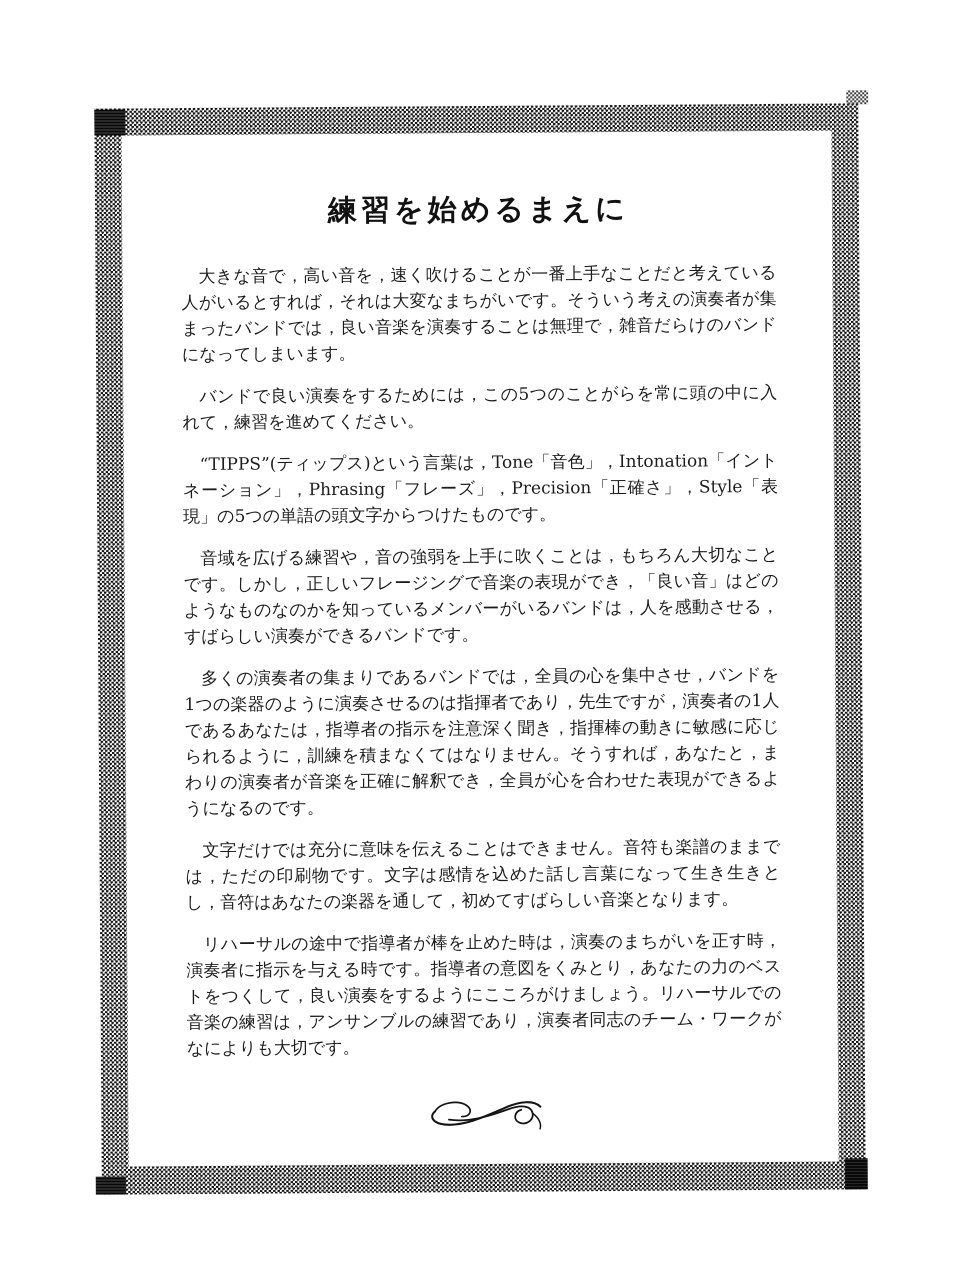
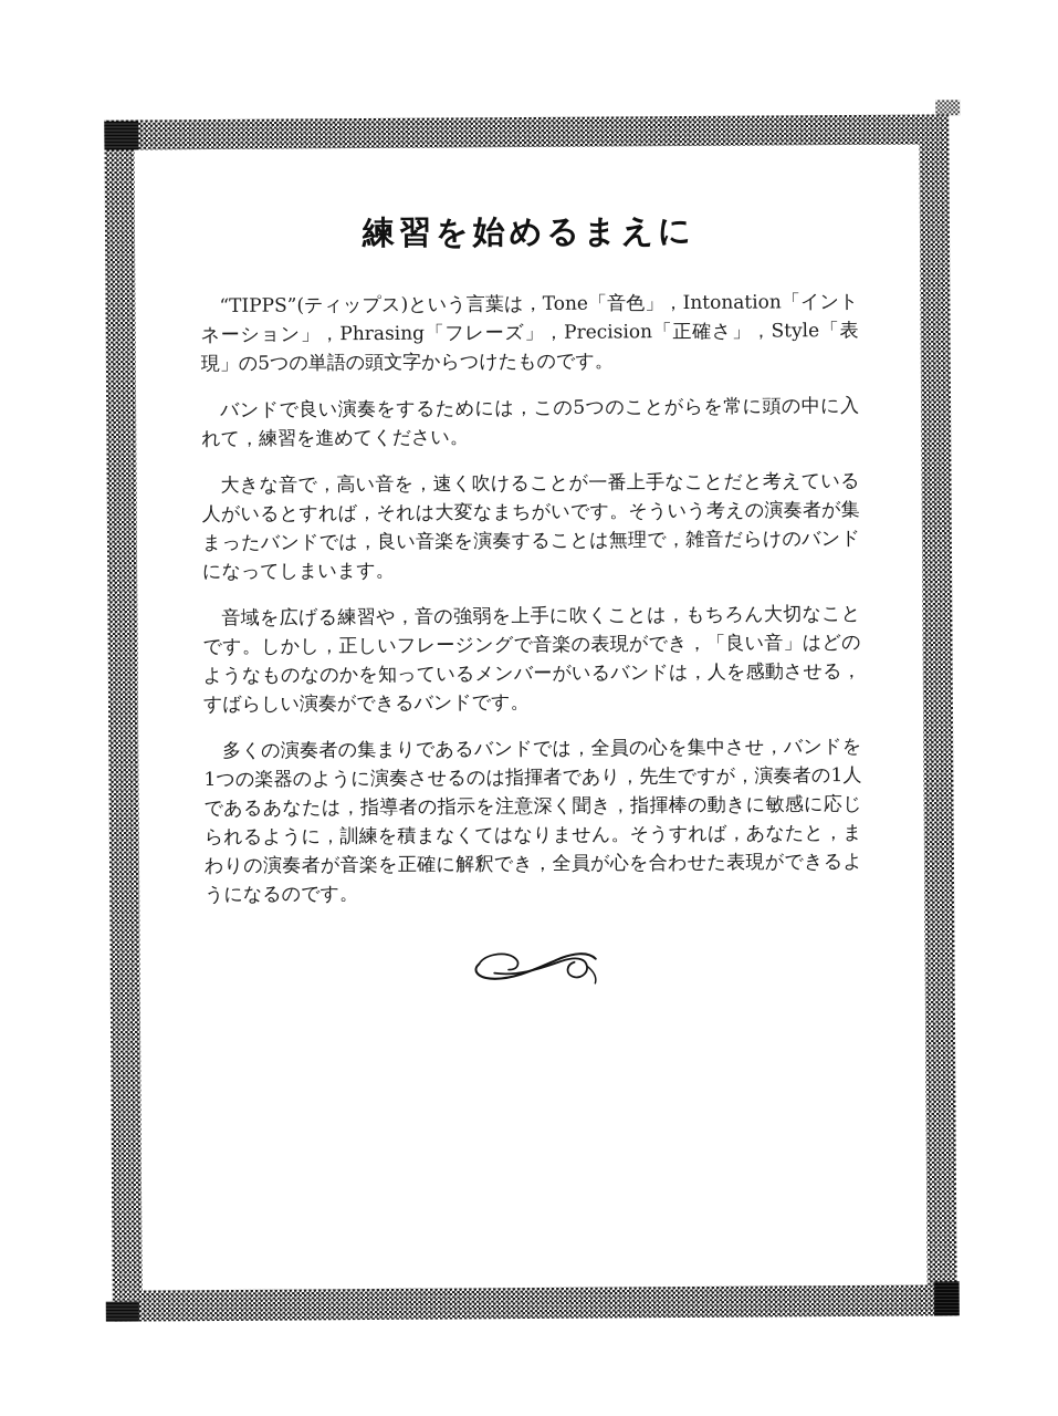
  練習を始めるまえに
- 大きな音で，高い音を，速く吹けることが一番上手なことだと考えている人がいるとすれば，それは大変なまちがいです。そういう考えの演奏者が集まったバンドでは，良い音楽を演奏することは無理で，雑音だらけのバンドになってしまいます。
+ “TIPPS”(ティップス)という言葉は，Tone「音色」，Intonation「イントネーション」，Phrasing「フレーズ」，Precision「正確さ」，Style「表現」の5つの単語の頭文字からつけたものです。
  バンドで良い演奏をするためには，この5つのことがらを常に頭の中に入れて，練習を進めてください。
- “TIPPS”(ティップス)という言葉は，Tone「音色」，Intonation「イントネーション」，Phrasing「フレーズ」，Precision「正確さ」，Style「表現」の5つの単語の頭文字からつけたものです。
+ 大きな音で，高い音を，速く吹けることが一番上手なことだと考えている人がいるとすれば，それは大変なまちがいです。そういう考えの演奏者が集まったバンドでは，良い音楽を演奏することは無理で，雑音だらけのバンドになってしまいます。
  音域を広げる練習や，音の強弱を上手に吹くことは，もちろん大切なことです。しかし，正しいフレージングで音楽の表現ができ，「良い音」はどのようなものなのかを知っているメンバーがいるバンドは，人を感動させる，すばらしい演奏ができるバンドです。
  多くの演奏者の集まりであるバンドでは，全員の心を集中させ，バンドを1つの楽器のように演奏させるのは指揮者であり，先生ですが，演奏者の1人であるあなたは，指導者の指示を注意深く聞き，指揮棒の動きに敏感に応じられるように，訓練を積まなくてはなりません。そうすれば，あなたと，まわりの演奏者が音楽を正確に解釈でき，全員が心を合わせた表現ができるようになるのです。
- 文字だけでは充分に意味を伝えることはできません。音符も楽譜のままでは，ただの印刷物です。文字は感情を込めた話し言葉になって生き生きとし，音符はあなたの楽器を通して，初めてすばらしい音楽となります。
- リハーサルの途中で指導者が棒を止めた時は，演奏のまちがいを正す時，演奏者に指示を与える時です。指導者の意図をくみとり，あなたの力のベストをつくして，良い演奏をするようにこころがけましょう。リハーサルでの音楽の練習は，アンサンブルの練習であり，演奏者同志のチーム・ワークがなによりも大切です。
